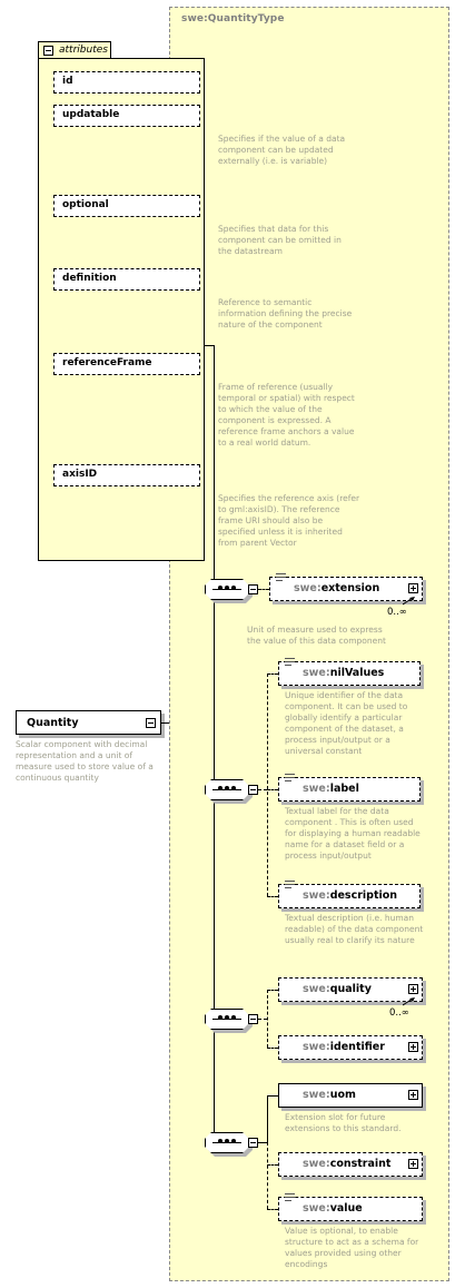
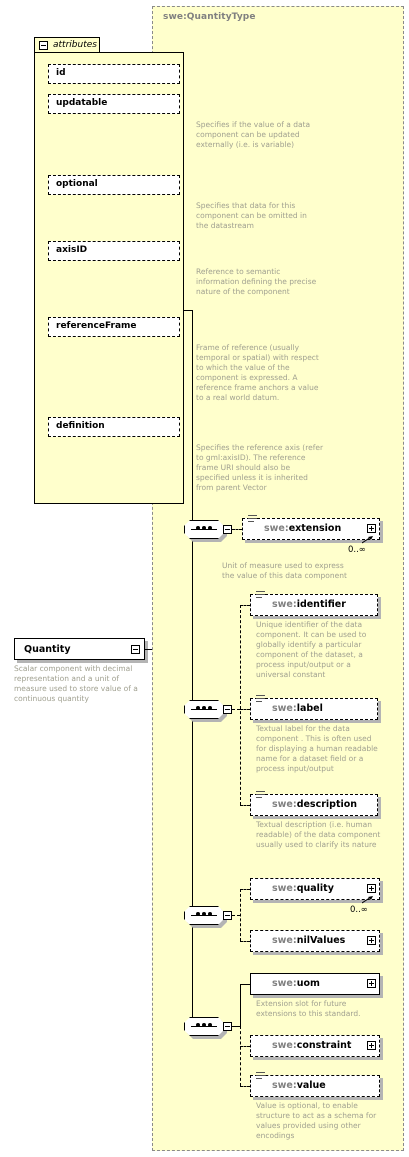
  Quantity
  Scalar component with decimal representation and a unit of measure used to store value of a continuous quantity
  swe:QuantityType
  attributes
  id
  updatable
  Specifies if the value of a data component can be updated externally (i.e. is variable)
  optional
  Specifies that data for this component can be omitted in the datastream
- definition
+ axisID
  Reference to semantic information defining the precise nature of the component
  referenceFrame
  Frame of reference (usually temporal or spatial) with respect to which the value of the component is expressed. A reference frame anchors a value to a real world datum.
- axisID
+ definition
  Specifies the reference axis (refer to gml:axisID). The reference frame URI should also be specified unless it is inherited from parent Vector
  swe:extension
  0..∞
  Unit of measure used to express the value of this data component
- swe:nilValues
+ swe:identifier
  Unique identifier of the data component. It can be used to globally identify a particular component of the dataset, a process input/output or a universal constant
  swe:label
  Textual label for the data component . This is often used for displaying a human readable name for a dataset field or a process input/output
  swe:description
- Textual description (i.e. human readable) of the data component usually real to clarify its nature
+ Textual description (i.e. human readable) of the data component usually used to clarify its nature
  swe:quality
  0..∞
- swe:identifier
+ swe:nilValues
  swe:uom
  Extension slot for future extensions to this standard.
  swe:constraint
  swe:value
  Value is optional, to enable structure to act as a schema for values provided using other encodings
